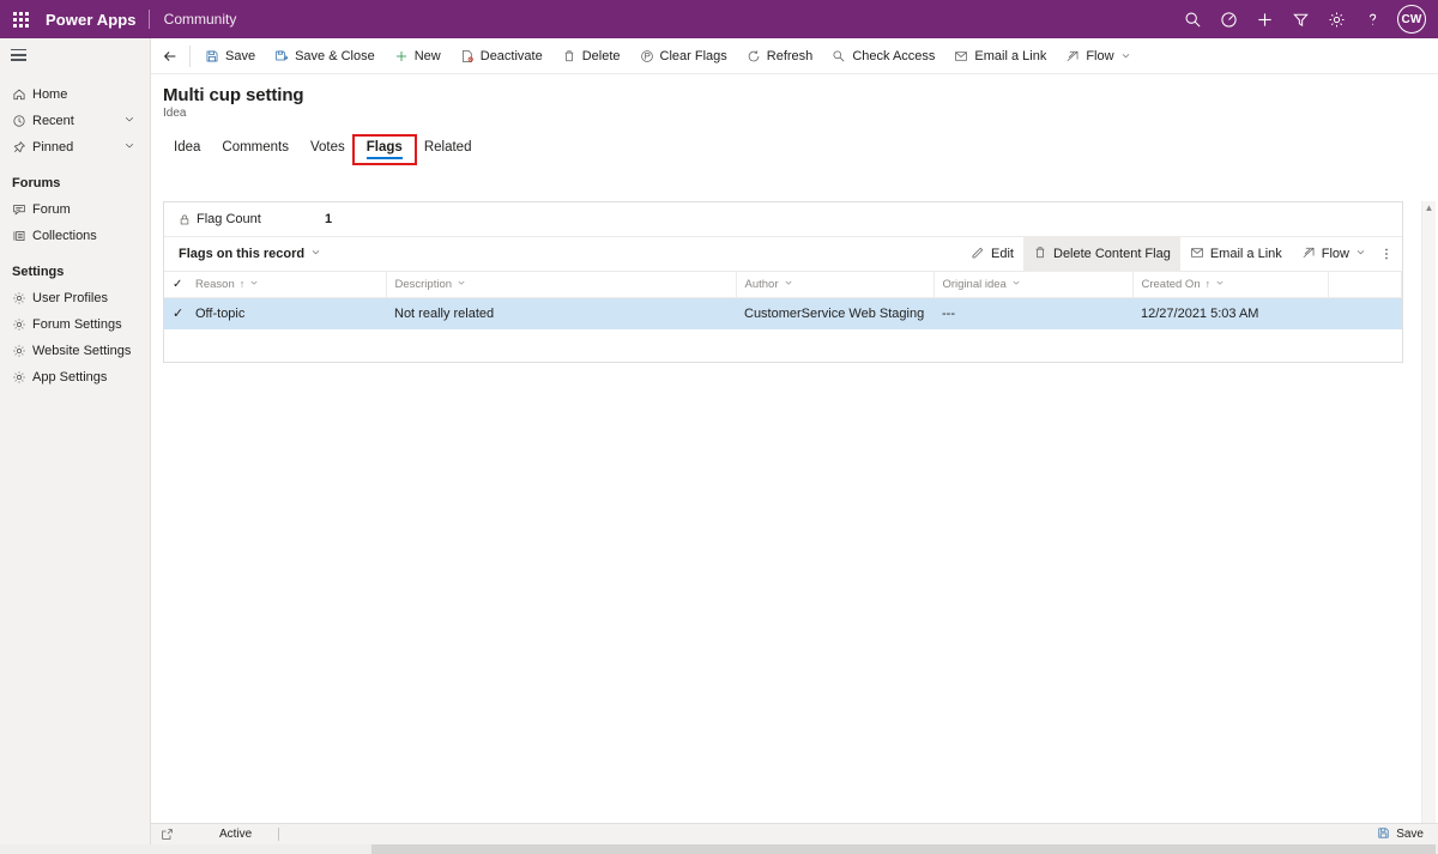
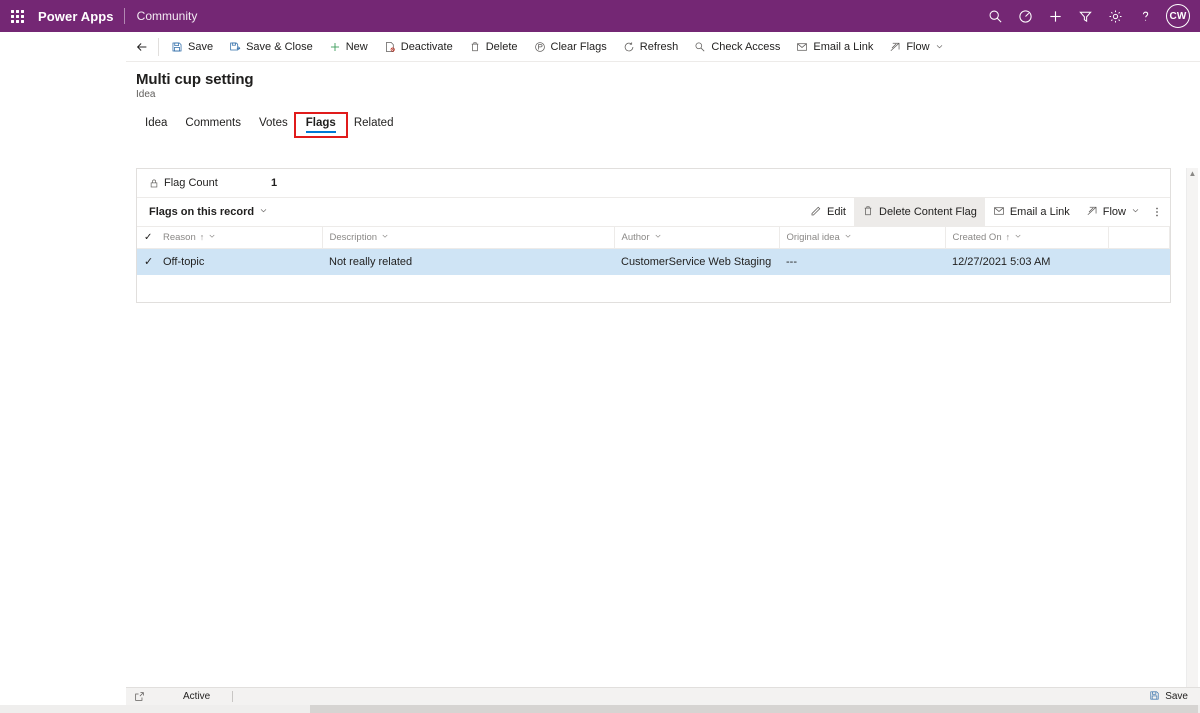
  Power Apps
  Community
  CW
- Home
- Recent
- Pinned
- Forums
- Forum
- Collections
- Settings
- User Profiles
- Forum Settings
- Website Settings
- App Settings
  Save
  Save & Close
  New
  Deactivate
  Delete
  Clear Flags
  Refresh
  Check Access
  Email a Link
  Flow
  Multi cup setting
  Idea
  Idea
  Comments
  Votes
  Flags
  Related
  Flag Count
  1
  Flags on this record
  Edit
  Delete Content Flag
  Email a Link
  Flow
  ✓	Reason ↑	Description	Author	Original idea	Created On ↑
  ✓	Off-topic	Not really related	CustomerService Web Staging	---	12/27/2021 5:03 AM
  ▲
  Active
  Save
